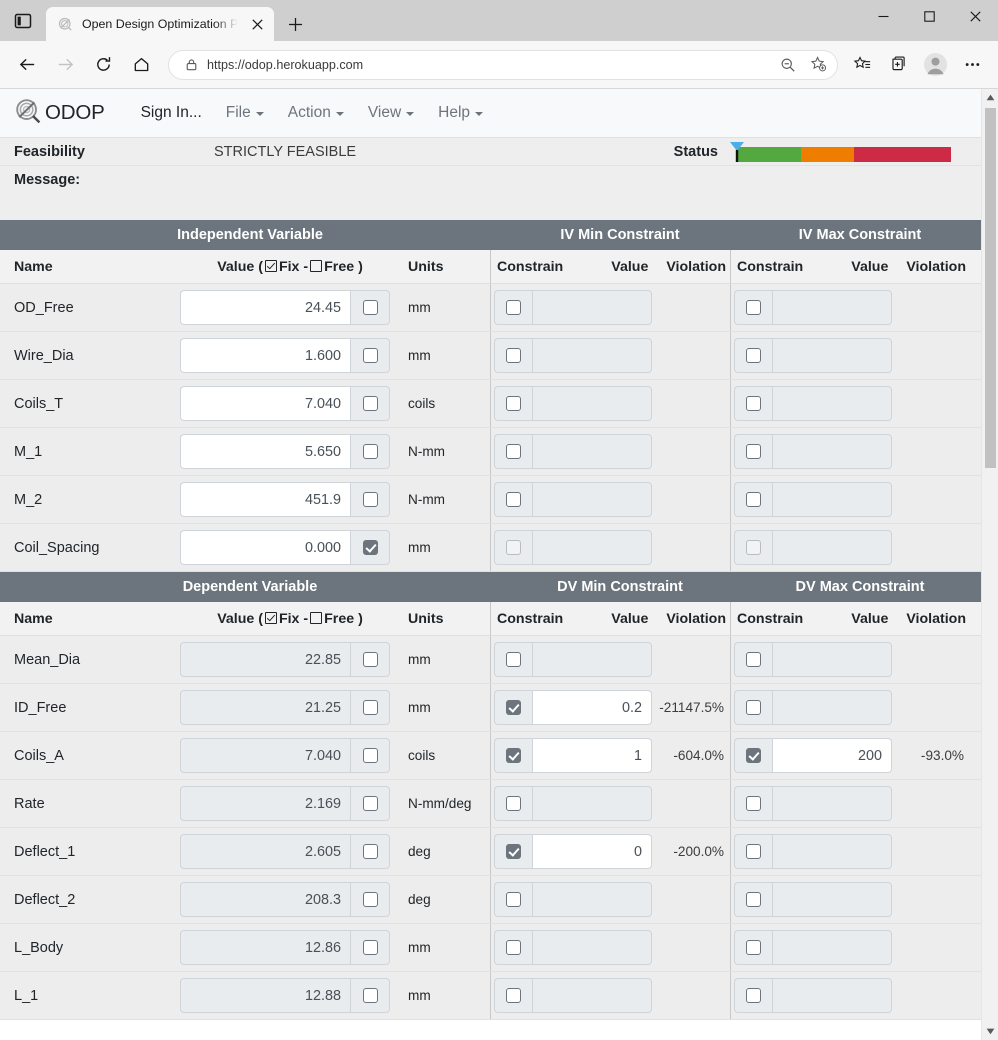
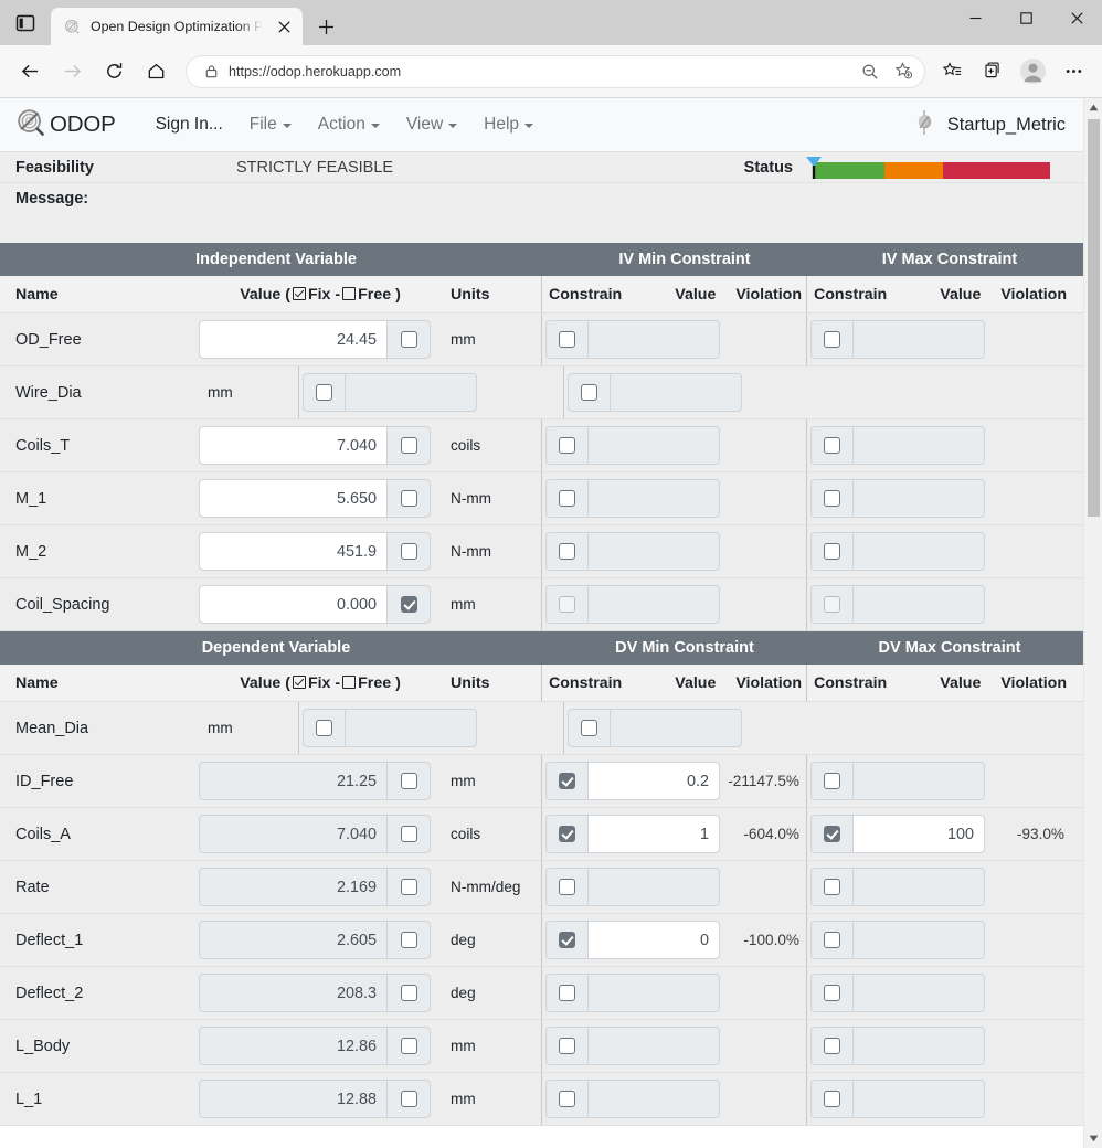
  Open Design Optimization P
  https://odop.herokuapp.com
  ODOP
  Sign In...
  File
  Action
  View
  Help
+ Startup_Metric
  Feasibility
  STRICTLY FEASIBLE
  Message:
  Status
  Independent Variable
  IV Min Constraint
  IV Max Constraint
  Name
  Value ( Fix - Free )
  Units
  Constrain
  Value
  Violation
  Constrain
  Value
  Violation
  OD_Free
  24.45
  mm
  Wire_Dia
- 1.600
  mm
  Coils_T
  7.040
  coils
  M_1
  5.650
  N-mm
  M_2
  451.9
  N-mm
  Coil_Spacing
  0.000
  mm
  Dependent Variable
  DV Min Constraint
  DV Max Constraint
  Name
  Value ( Fix - Free )
  Units
  Constrain
  Value
  Violation
  Constrain
  Value
  Violation
  Mean_Dia
- 22.85
  mm
  ID_Free
  21.25
  mm
  0.2
  -21147.5%
  Coils_A
  7.040
  coils
  1
  -604.0%
- 200
+ 100
  -93.0%
  Rate
  2.169
  N-mm/deg
  Deflect_1
  2.605
  deg
  0
- -200.0%
+ -100.0%
  Deflect_2
  208.3
  deg
  L_Body
  12.86
  mm
  L_1
  12.88
  mm
